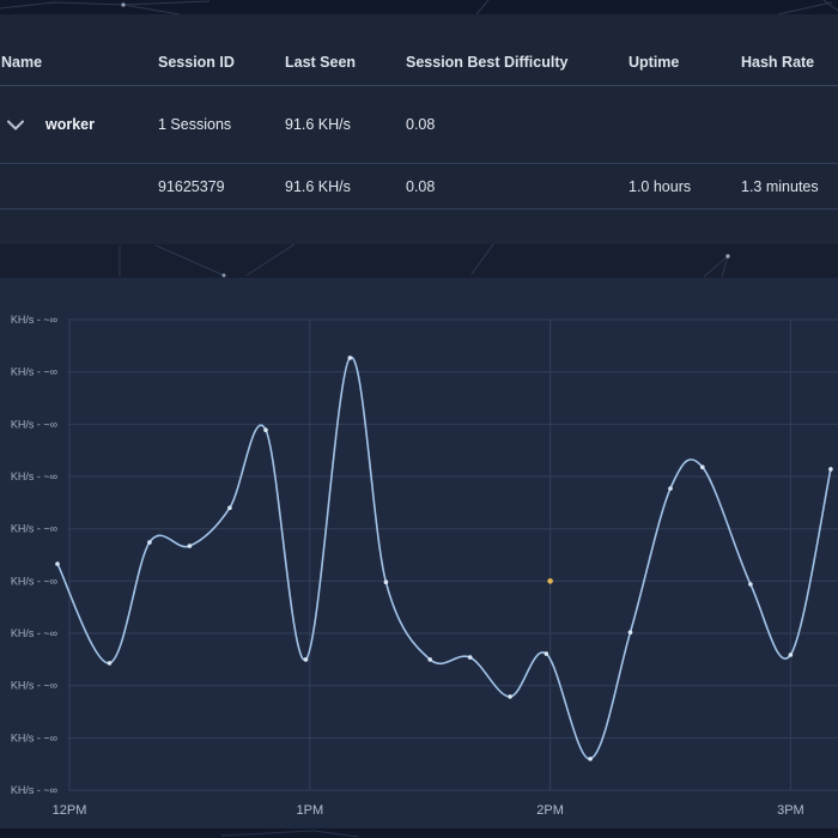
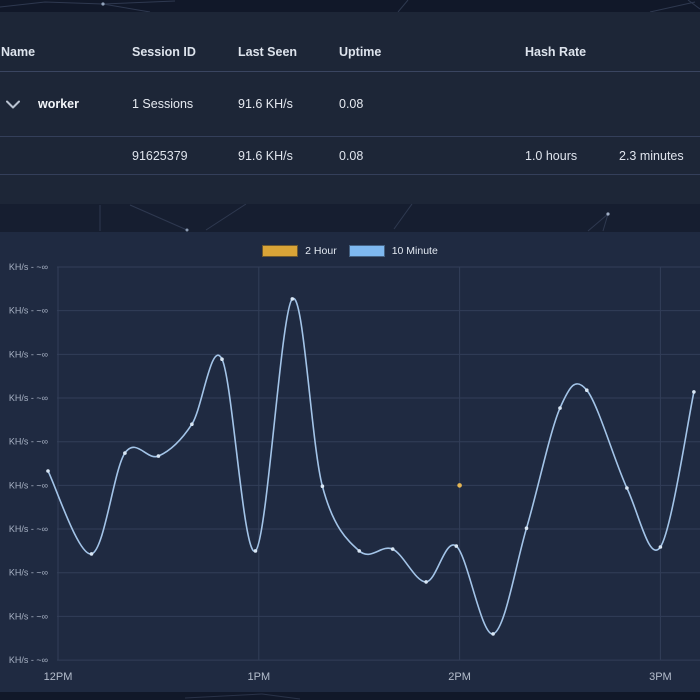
  Name
  Session ID
  Last Seen
- Session Best Difficulty
  Uptime
  Hash Rate
  worker
  1 Sessions
  91.6 KH/s
  0.08
  91625379
  91.6 KH/s
  0.08
  1.0 hours
- 1.3 minutes
+ 2.3 minutes
+ 2 Hour
+ 10 Minute
  KH/s - ~∞
  KH/s - ~∞
  KH/s - ~∞
  KH/s - ~∞
  KH/s - ~∞
  KH/s - ~∞
  KH/s - ~∞
  KH/s - ~∞
  KH/s - ~∞
  KH/s - ~∞
  12PM
  1PM
  2PM
  3PM
